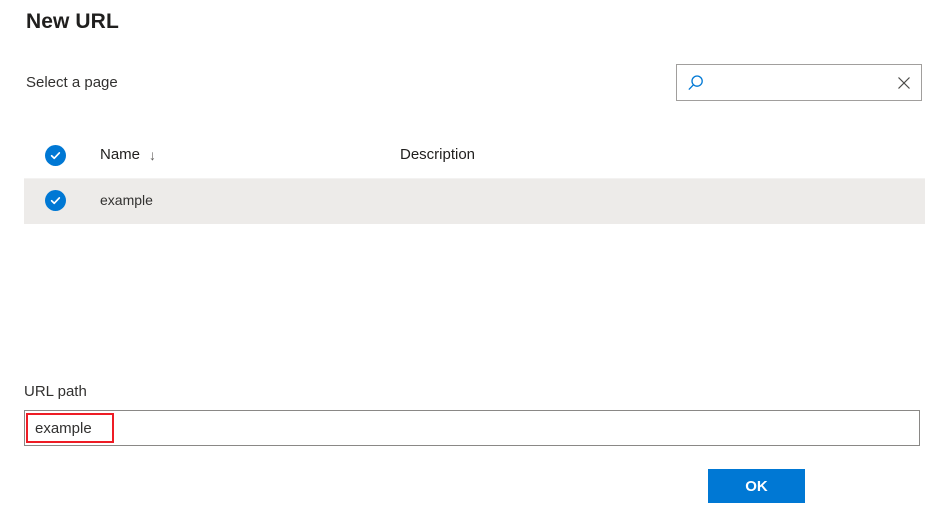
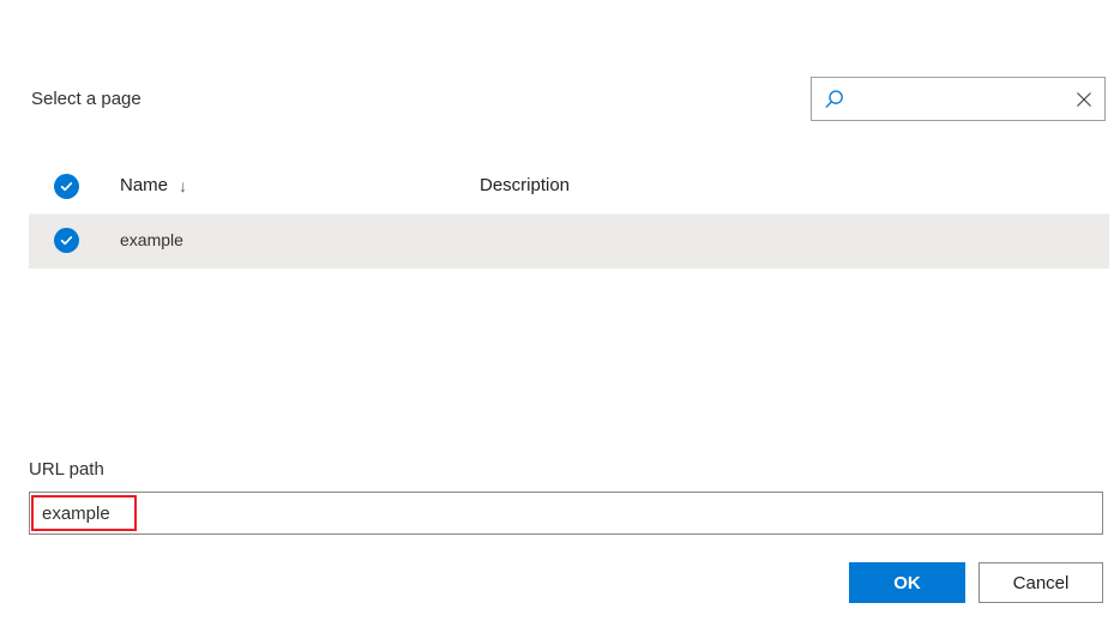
- New URL
  Select a page
  Name
  ↓
  Description
  example
  URL path
  example
  OK
+ Cancel
